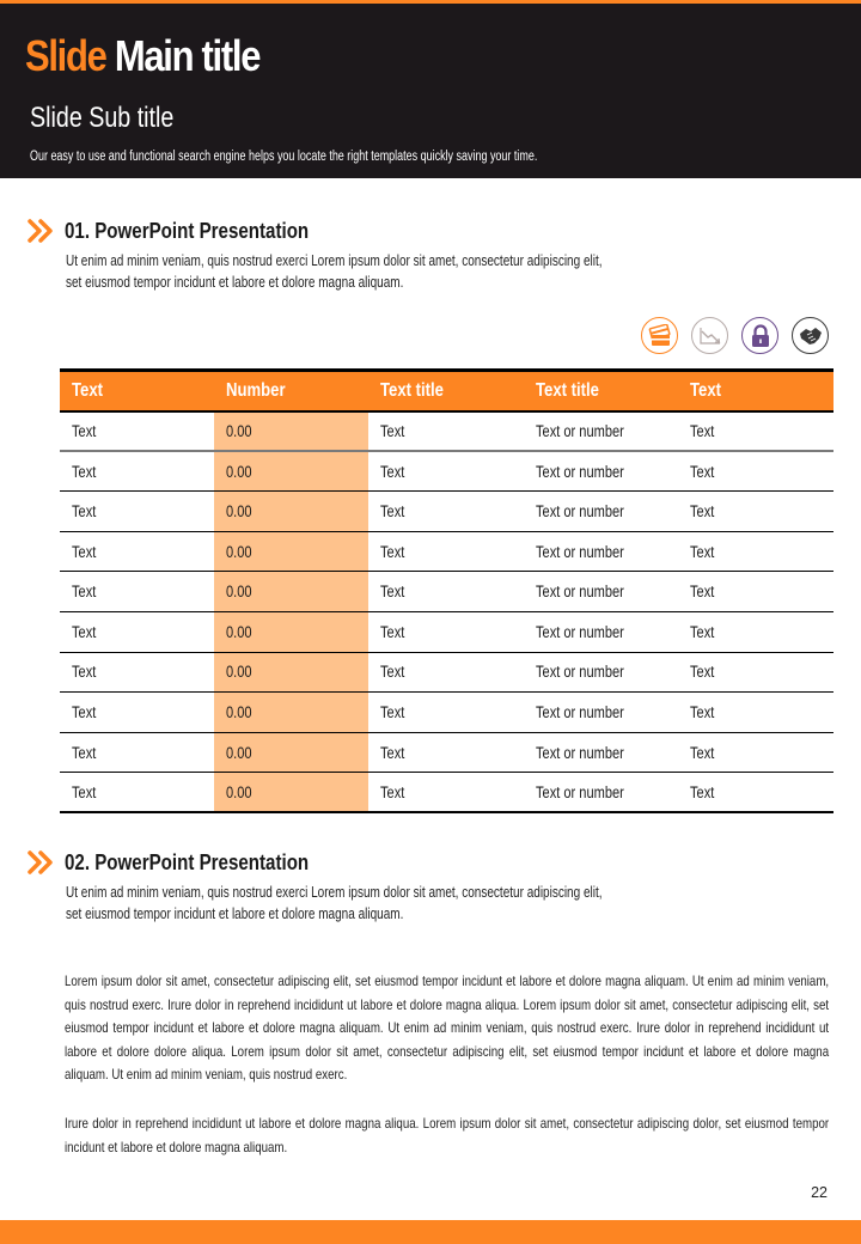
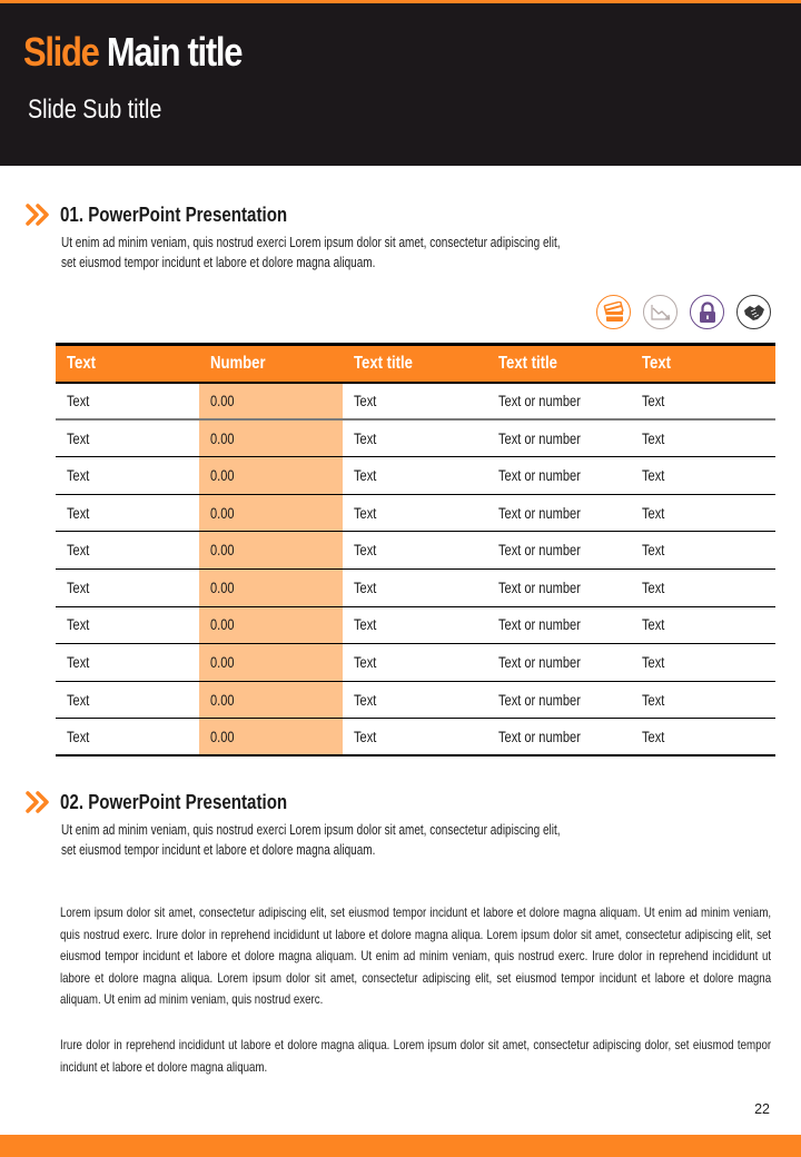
  Slide Main title
  Slide Sub title
- Our easy to use and functional search engine helps you locate the right templates quickly saving your time.
  01. PowerPoint Presentation
  Ut enim ad minim veniam, quis nostrud exerci Lorem ipsum dolor sit amet, consectetur adipiscing elit,
  set eiusmod tempor incidunt et labore et dolore magna aliquam.
  Text	Number	Text title	Text title	Text
  Text	0.00	Text	Text or number	Text
  Text	0.00	Text	Text or number	Text
  Text	0.00	Text	Text or number	Text
  Text	0.00	Text	Text or number	Text
  Text	0.00	Text	Text or number	Text
  Text	0.00	Text	Text or number	Text
  Text	0.00	Text	Text or number	Text
  Text	0.00	Text	Text or number	Text
  Text	0.00	Text	Text or number	Text
  Text	0.00	Text	Text or number	Text
  02. PowerPoint Presentation
  Ut enim ad minim veniam, quis nostrud exerci Lorem ipsum dolor sit amet, consectetur adipiscing elit,
  set eiusmod tempor incidunt et labore et dolore magna aliquam.
- Lorem ipsum dolor sit amet, consectetur adipiscing elit, set eiusmod tempor incidunt et labore et dolore magna aliquam. Ut enim ad minim veniam, quis nostrud exerc. Irure dolor in reprehend incididunt ut labore et dolore magna aliqua. Lorem ipsum dolor sit amet, consectetur adipiscing elit, set eiusmod tempor incidunt et labore et dolore magna aliquam. Ut enim ad minim veniam, quis nostrud exerc. Irure dolor in reprehend incididunt ut labore et dolore dolore aliqua. Lorem ipsum dolor sit amet, consectetur adipiscing elit, set eiusmod tempor incidunt et labore et dolore magna aliquam. Ut enim ad minim veniam, quis nostrud exerc.
+ Lorem ipsum dolor sit amet, consectetur adipiscing elit, set eiusmod tempor incidunt et labore et dolore magna aliquam. Ut enim ad minim veniam, quis nostrud exerc. Irure dolor in reprehend incididunt ut labore et dolore magna aliqua. Lorem ipsum dolor sit amet, consectetur adipiscing elit, set eiusmod tempor incidunt et labore et dolore magna aliquam. Ut enim ad minim veniam, quis nostrud exerc. Irure dolor in reprehend incididunt ut labore et dolore magna aliqua. Lorem ipsum dolor sit amet, consectetur adipiscing elit, set eiusmod tempor incidunt et labore et dolore magna aliquam. Ut enim ad minim veniam, quis nostrud exerc.
  Irure dolor in reprehend incididunt ut labore et dolore magna aliqua. Lorem ipsum dolor sit amet, consectetur adipiscing dolor, set eiusmod tempor incidunt et labore et dolore magna aliquam.
  22
